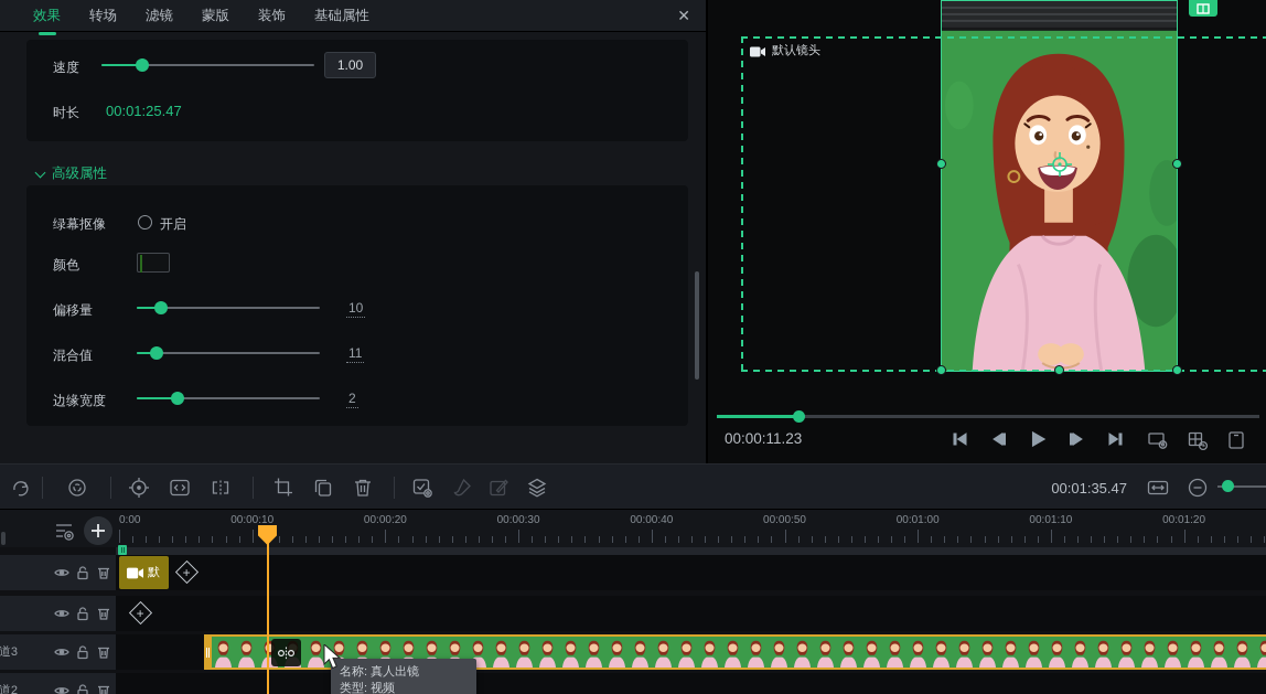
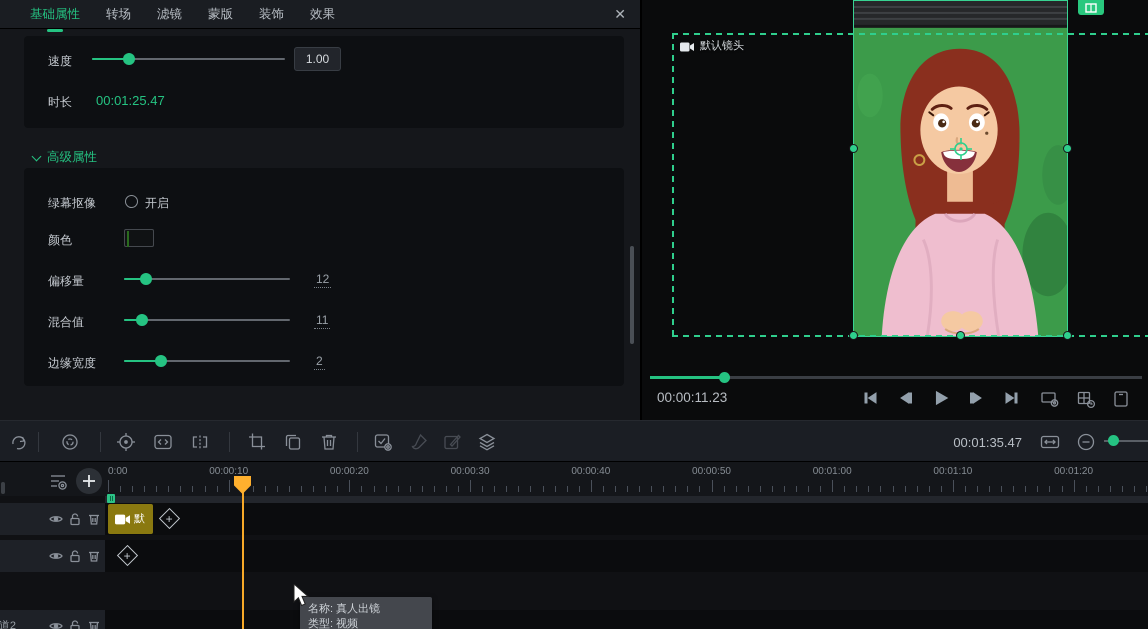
- 效果
+ 基础属性
  转场
  滤镜
  蒙版
  装饰
- 基础属性
+ 效果
  ✕
  速度
  1.00
  时长
  00:01:25.47
  高级属性
  绿幕抠像
  开启
  颜色
  偏移量
- 10
+ 12
  混合值
  11
  边缘宽度
  2
  默认镜头
  00:00:11.23
  00:01:35.47
  0:00
  00:00:10
  00:00:20
  00:00:30
  00:00:40
  00:00:50
  00:01:00
  00:01:10
  00:01:20
  默
- 道3
  道2
  名称: 真人出镜
  类型: 视频
